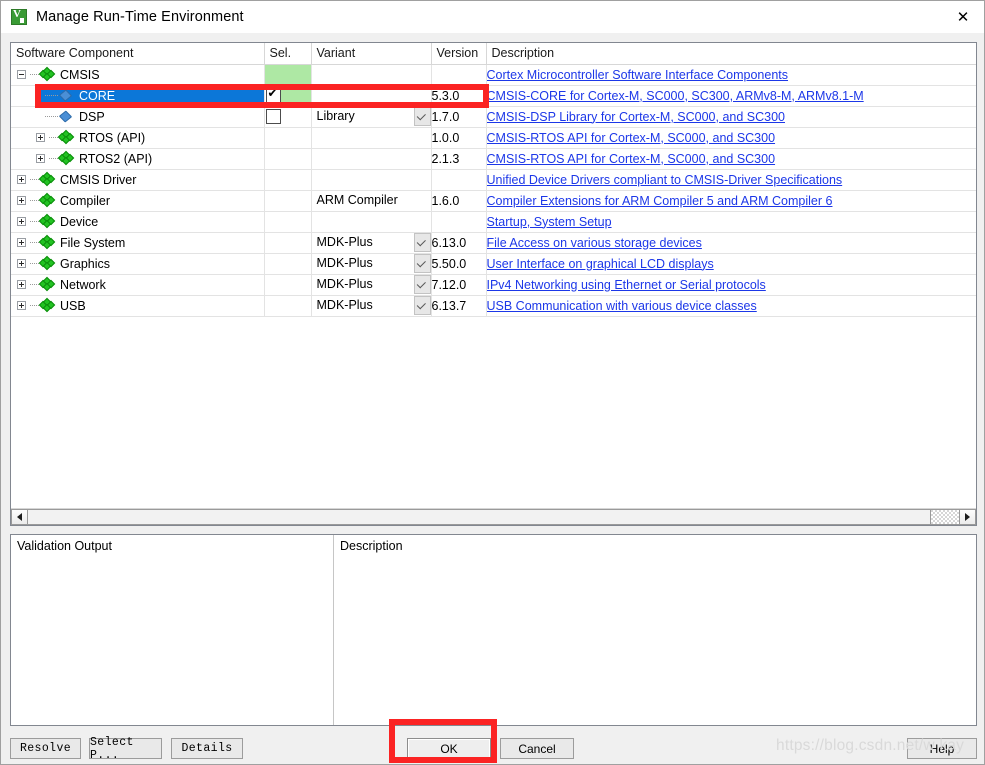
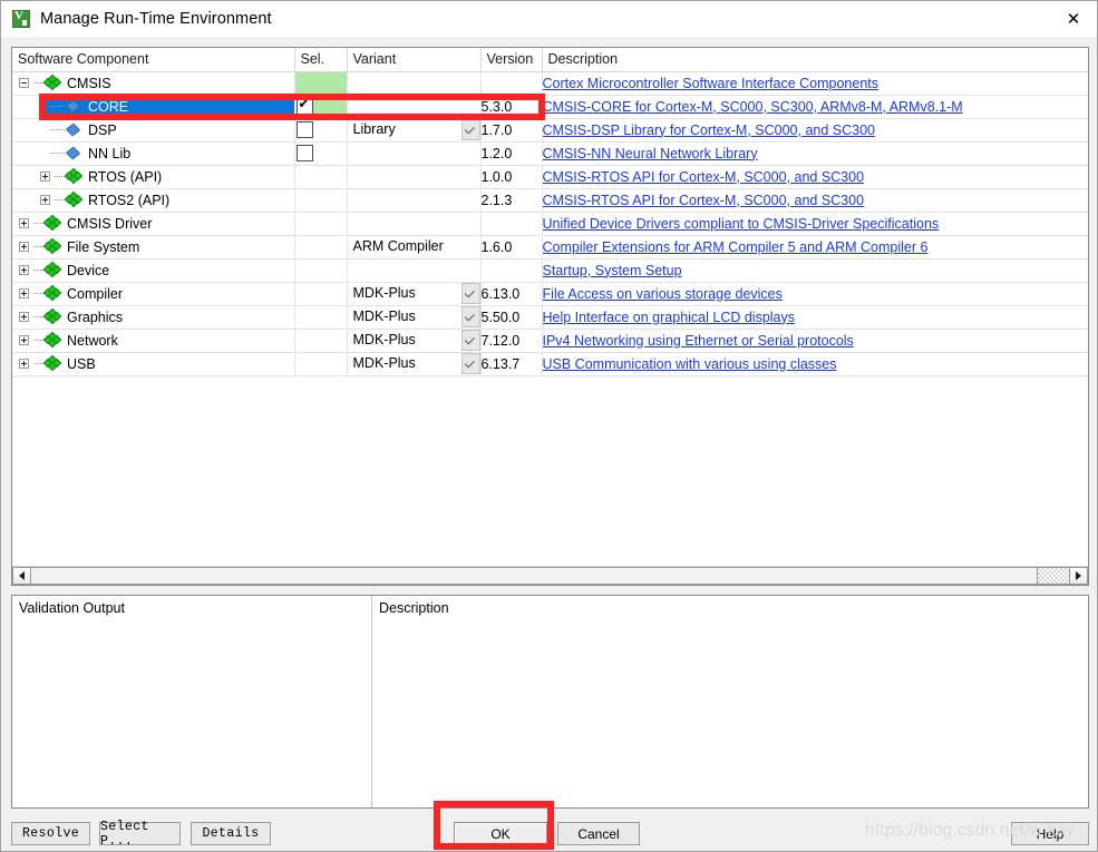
  Manage Run-Time Environment
  ✕
  Software Component	Sel.	Variant	Version	Description
  CMSIS				Cortex Microcontroller Software Interface Components
  CORE			5.3.0	CMSIS-CORE for Cortex-M, SC000, SC300, ARMv8-M, ARMv8.1-M
  DSP		Library	1.7.0	CMSIS-DSP Library for Cortex-M, SC000, and SC300
+ NN Lib			1.2.0	CMSIS-NN Neural Network Library
  RTOS (API)			1.0.0	CMSIS-RTOS API for Cortex-M, SC000, and SC300
  RTOS2 (API)			2.1.3	CMSIS-RTOS API for Cortex-M, SC000, and SC300
  CMSIS Driver				Unified Device Drivers compliant to CMSIS-Driver Specifications
- Compiler		ARM Compiler	1.6.0	Compiler Extensions for ARM Compiler 5 and ARM Compiler 6
+ File System		ARM Compiler	1.6.0	Compiler Extensions for ARM Compiler 5 and ARM Compiler 6
  Device				Startup, System Setup
- File System		MDK-Plus	6.13.0	File Access on various storage devices
+ Compiler		MDK-Plus	6.13.0	File Access on various storage devices
- Graphics		MDK-Plus	5.50.0	User Interface on graphical LCD displays
+ Graphics		MDK-Plus	5.50.0	Help Interface on graphical LCD displays
  Network		MDK-Plus	7.12.0	IPv4 Networking using Ethernet or Serial protocols
- USB		MDK-Plus	6.13.7	USB Communication with various device classes
+ USB		MDK-Plus	6.13.7	USB Communication with various using classes
  Validation Output
  Description
  Resolve
  Select P...
  Details
  OK
  Cancel
  Help
  https://blog.csdn.net/w kay
